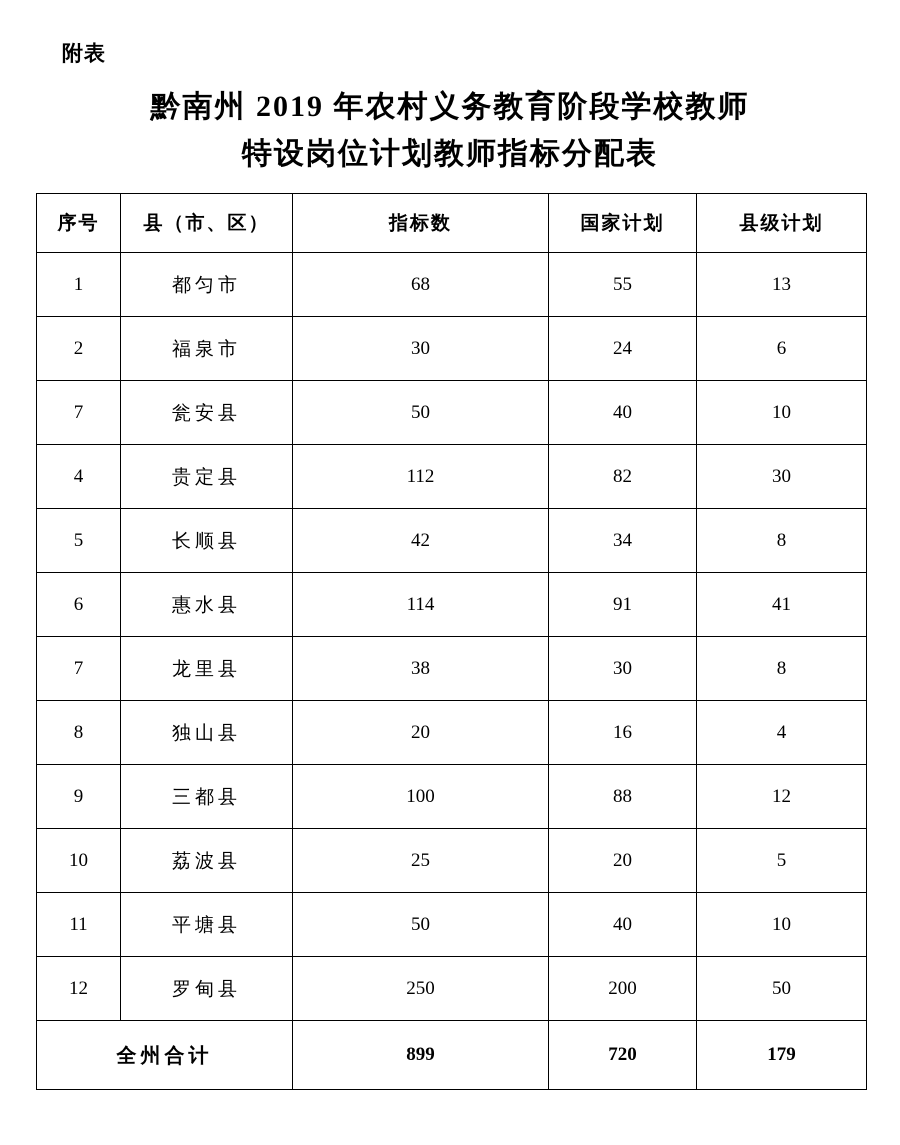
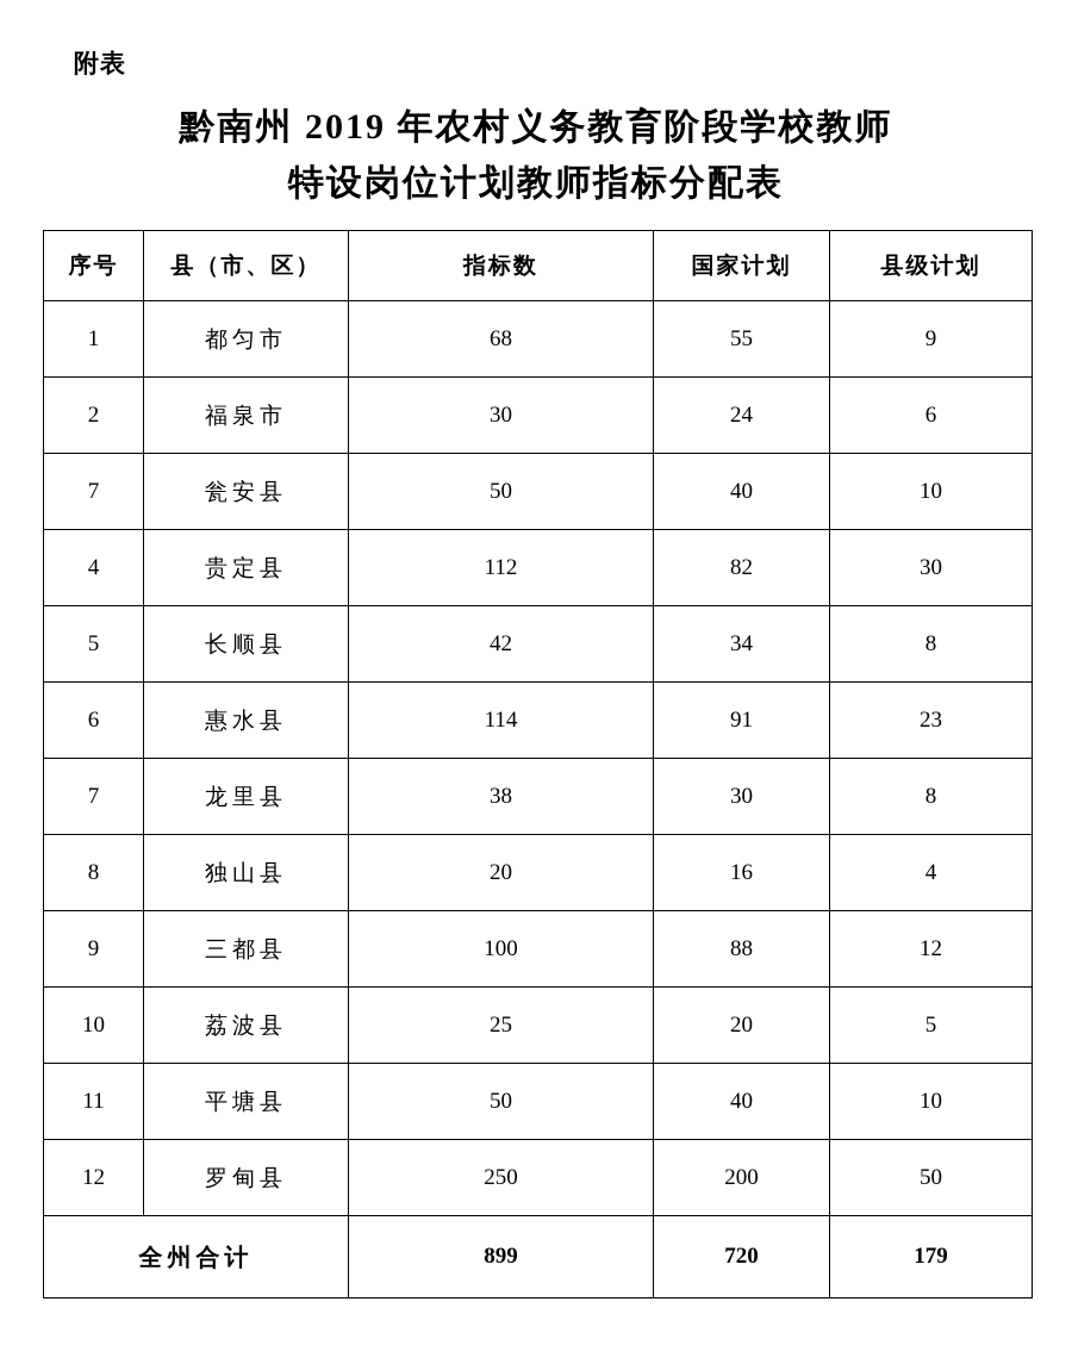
  附表
  黔南州 2019 年农村义务教育阶段学校教师
  特设岗位计划教师指标分配表
  序号	县（市、区）	指标数	国家计划	县级计划
- 1	都匀市	68	55	13
+ 1	都匀市	68	55	9
  2	福泉市	30	24	6
  7	瓮安县	50	40	10
  4	贵定县	112	82	30
  5	长顺县	42	34	8
- 6	惠水县	114	91	41
+ 6	惠水县	114	91	23
  7	龙里县	38	30	8
  8	独山县	20	16	4
  9	三都县	100	88	12
  10	荔波县	25	20	5
  11	平塘县	50	40	10
  12	罗甸县	250	200	50
  全州合计	899	720	179
